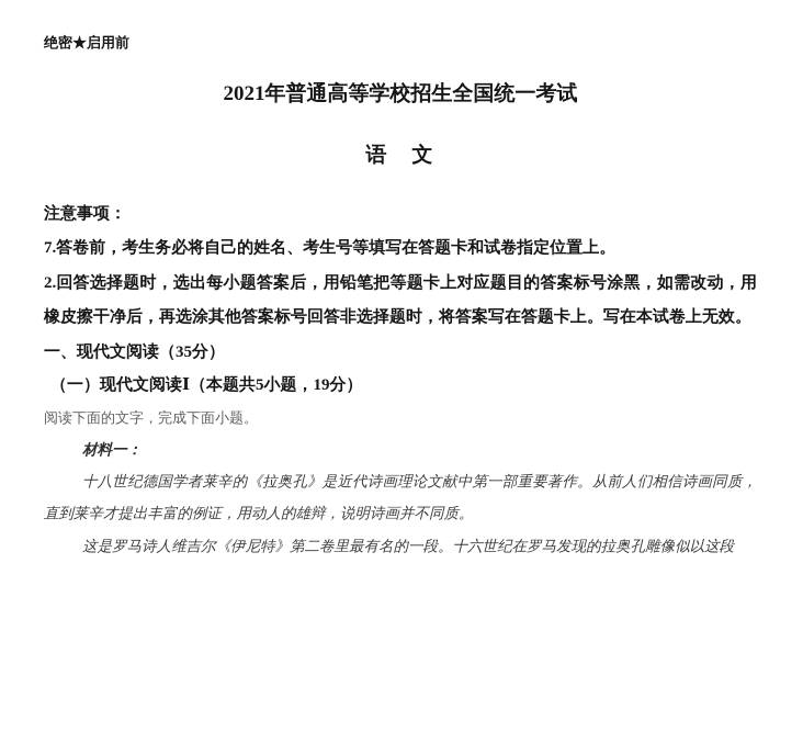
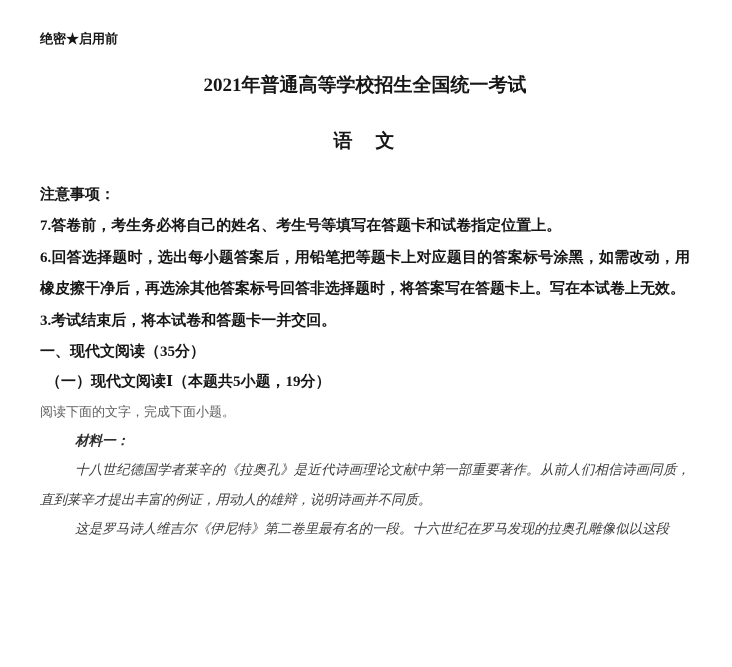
  绝密★启用前
  2021年普通高等学校招生全国统一考试
  语 文
  注意事项：
  7.答卷前，考生务必将自己的姓名、考生号等填写在答题卡和试卷指定位置上。
- 2.回答选择题时，选出每小题答案后，用铅笔把等题卡上对应题目的答案标号涂黑，如需改动，用橡皮擦干净后，再选涂其他答案标号回答非选择题时，将答案写在答题卡上。写在本试卷上无效。
+ 6.回答选择题时，选出每小题答案后，用铅笔把等题卡上对应题目的答案标号涂黑，如需改动，用橡皮擦干净后，再选涂其他答案标号回答非选择题时，将答案写在答题卡上。写在本试卷上无效。
+ 3.考试结束后，将本试卷和答题卡一并交回。
  一、现代文阅读（35分）
  （一）现代文阅读Ⅰ（本题共5小题，19分）
  阅读下面的文字，完成下面小题。
  材料一：
  十八世纪德国学者莱辛的《拉奥孔》是近代诗画理论文献中第一部重要著作。从前人们相信诗画同质，直到莱辛才提出丰富的例证，用动人的雄辩，说明诗画并不同质。
  这是罗马诗人维吉尔《伊尼特》第二卷里最有名的一段。十六世纪在罗马发现的拉奥孔雕像似以这段
